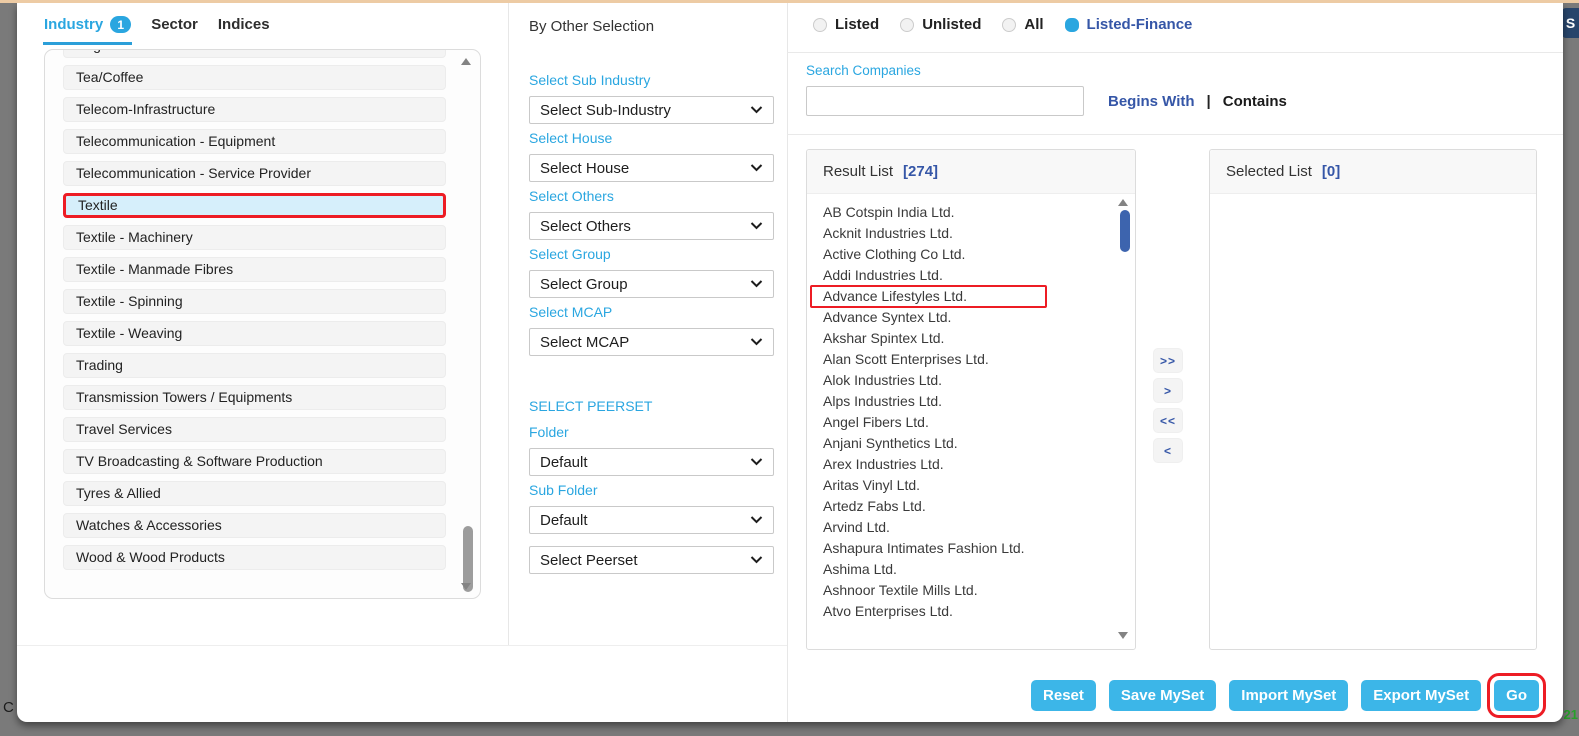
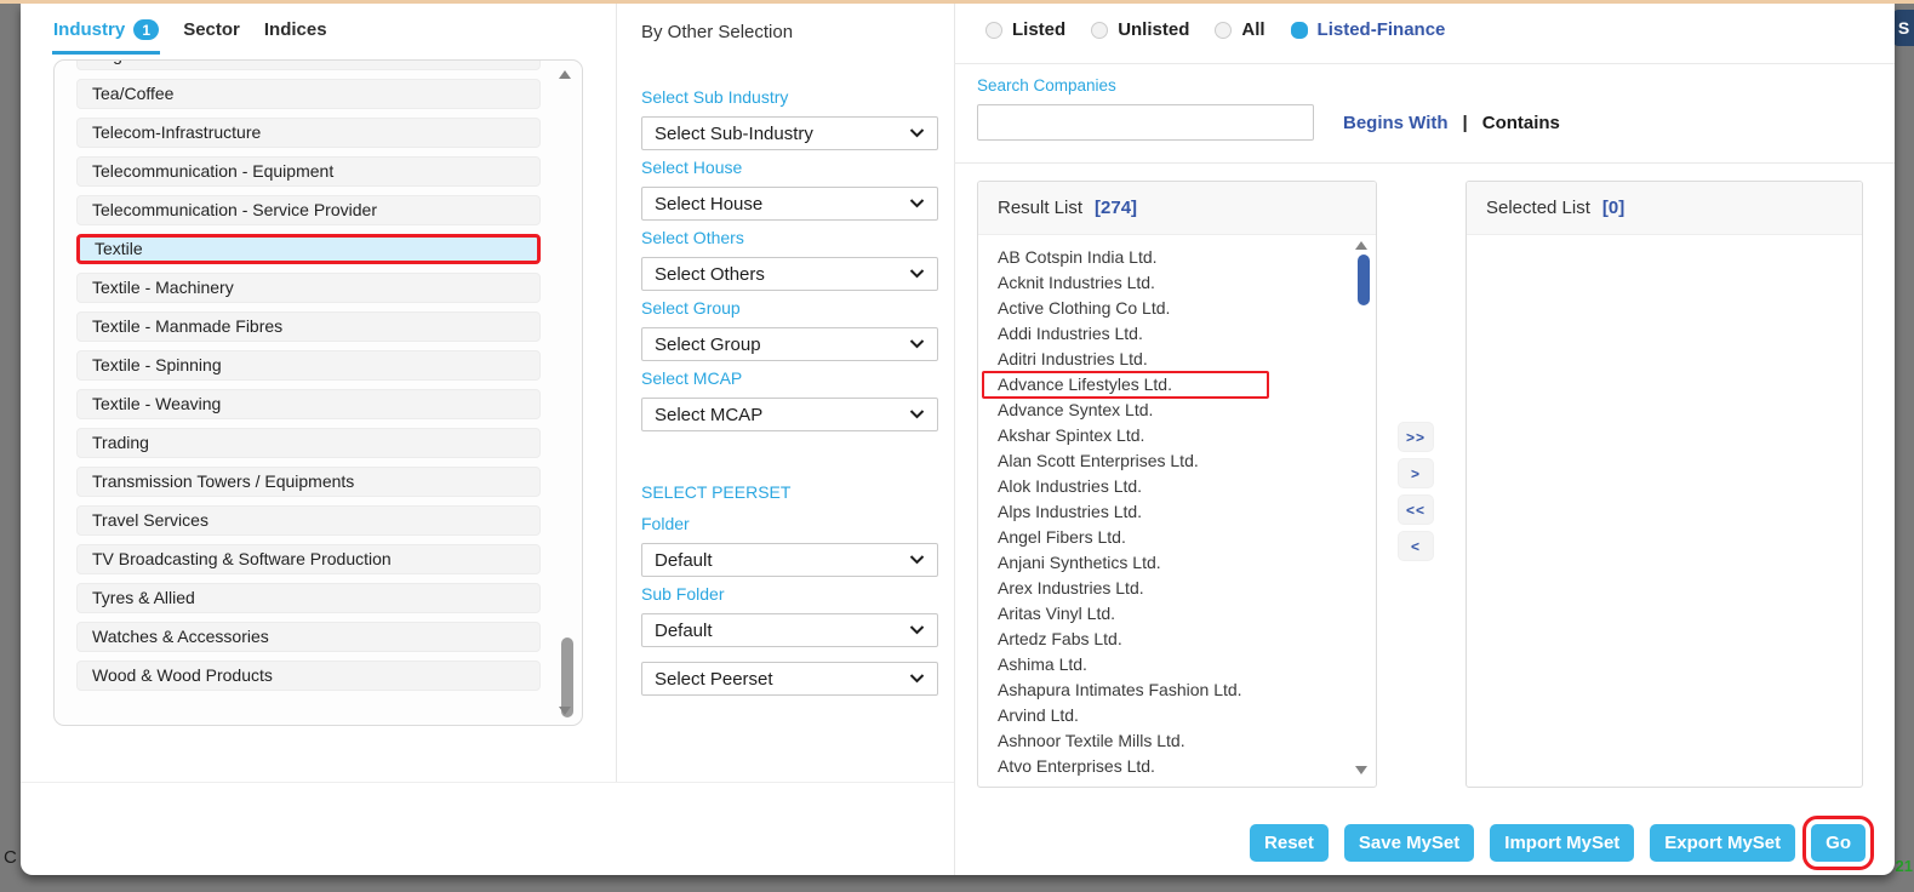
  C
  S
  21
  Industry
  1
  Sector
  Indices
  Tea/Coffee
  Telecom-Infrastructure
  Telecommunication - Equipment
  Telecommunication - Service Provider
  Textile
  Textile - Machinery
  Textile - Manmade Fibres
  Textile - Spinning
  Textile - Weaving
  Trading
  Transmission Towers / Equipments
  Travel Services
  TV Broadcasting & Software Production
  Tyres & Allied
  Watches & Accessories
  Wood & Wood Products
  By Other Selection
  Select Sub Industry
  Select Sub-Industry
  Select House
  Select House
  Select Others
  Select Others
  Select Group
  Select Group
  Select MCAP
  Select MCAP
  SELECT PEERSET
  Folder
  Default
  Sub Folder
  Default
  Select Peerset
  Listed
  Unlisted
  All
  Listed-Finance
  Search Companies
  Begins With
  |
  Contains
  Result List
  [274]
  AB Cotspin India Ltd.
  Acknit Industries Ltd.
  Active Clothing Co Ltd.
  Addi Industries Ltd.
+ Aditri Industries Ltd.
  Advance Lifestyles Ltd.
  Advance Syntex Ltd.
  Akshar Spintex Ltd.
  Alan Scott Enterprises Ltd.
  Alok Industries Ltd.
  Alps Industries Ltd.
  Angel Fibers Ltd.
  Anjani Synthetics Ltd.
  Arex Industries Ltd.
  Aritas Vinyl Ltd.
  Artedz Fabs Ltd.
- Arvind Ltd.
+ Ashima Ltd.
  Ashapura Intimates Fashion Ltd.
- Ashima Ltd.
+ Arvind Ltd.
  Ashnoor Textile Mills Ltd.
  Atvo Enterprises Ltd.
  >>
  >
  <<
  <
  Selected List
  [0]
  Reset
  Save MySet
  Import MySet
  Export MySet
  Go
